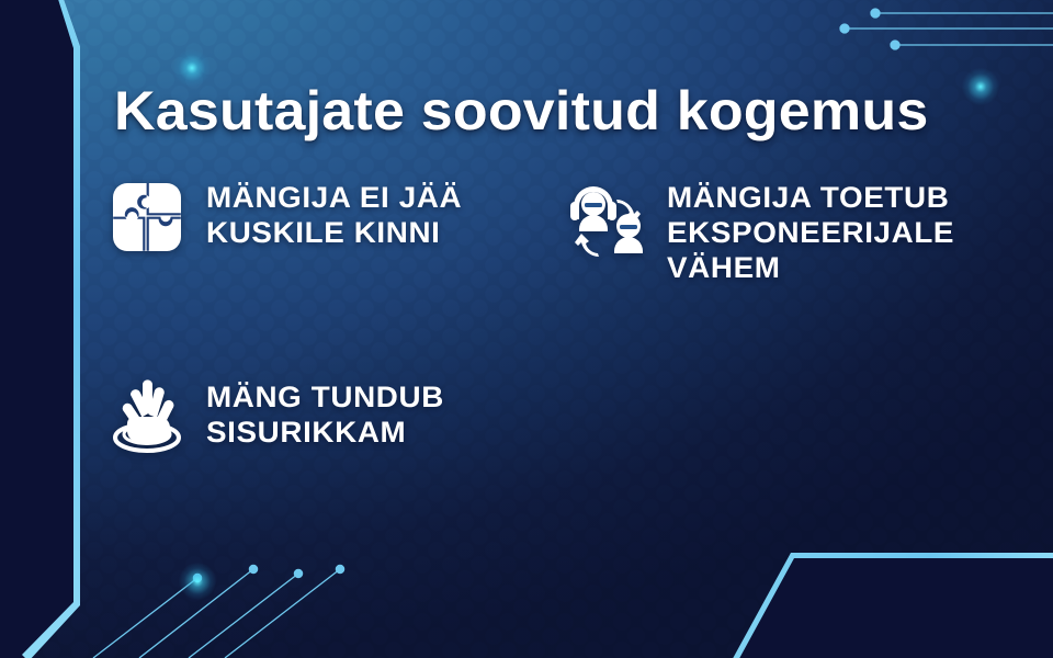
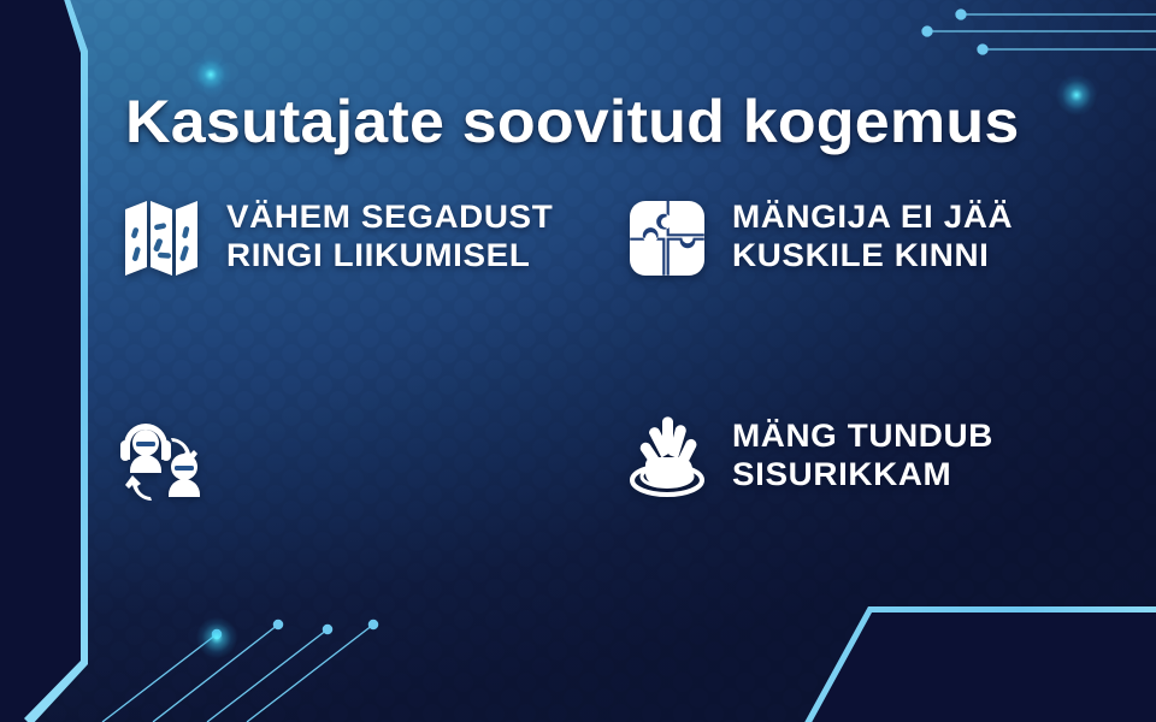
  Kasutajate soovitud kogemus
+ VÄHEM SEGADUST RINGI LIIKUMISEL
  MÄNGIJA EI JÄÄ KUSKILE KINNI
- MÄNGIJA TOETUB EKSPONEERIJALE VÄHEM
  MÄNG TUNDUB SISURIKKAM
